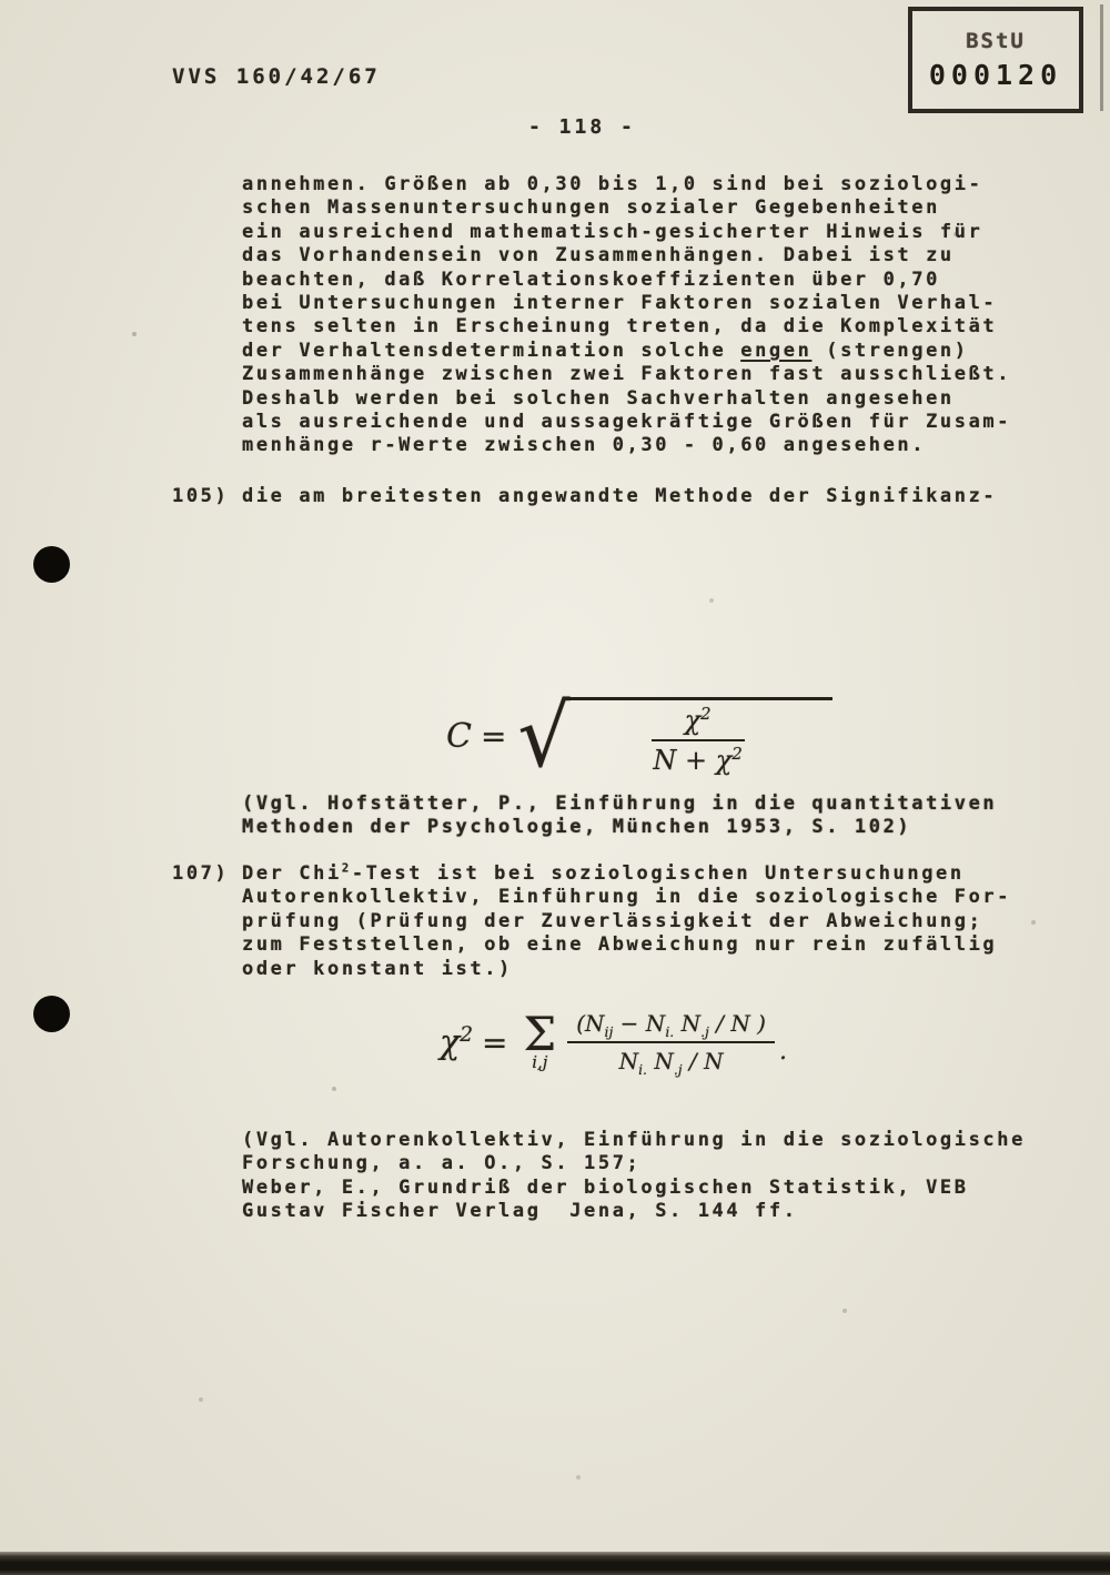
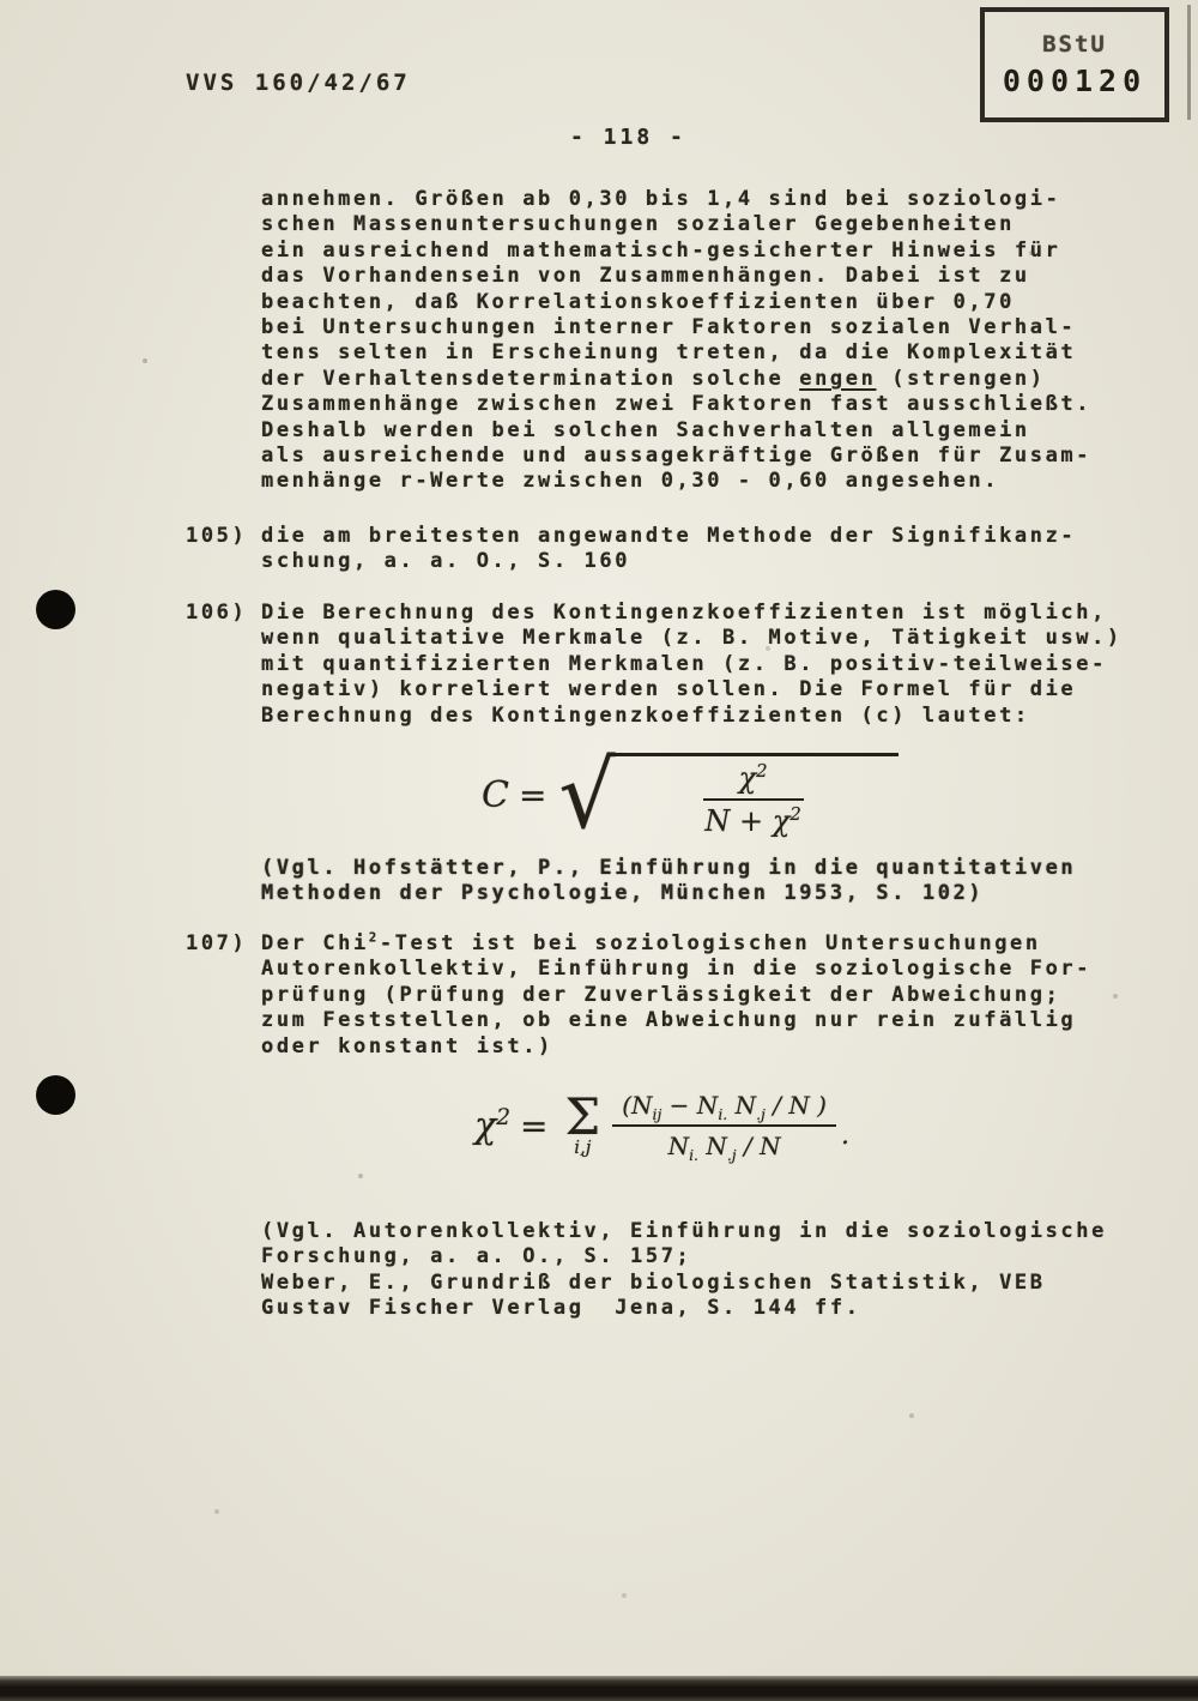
  VVS 160/42/67
  BStU
  000120
  - 118 -
- annehmen. Größen ab 0,30 bis 1,0 sind bei soziologi-
+ annehmen. Größen ab 0,30 bis 1,4 sind bei soziologi-
  schen Massenuntersuchungen sozialer Gegebenheiten
  ein ausreichend mathematisch-gesicherter Hinweis für
  das Vorhandensein von Zusammenhängen. Dabei ist zu
  beachten, daß Korrelationskoeffizienten über 0,70
  bei Untersuchungen interner Faktoren sozialen Verhal-
  tens selten in Erscheinung treten, da die Komplexität
  der Verhaltensdetermination solche engen (strengen)
  Zusammenhänge zwischen zwei Faktoren fast ausschließt.
- Deshalb werden bei solchen Sachverhalten angesehen
+ Deshalb werden bei solchen Sachverhalten allgemein
  als ausreichende und aussagekräftige Größen für Zusam-
  menhänge r-Werte zwischen 0,30 - 0,60 angesehen.
  105)
  die am breitesten angewandte Methode der Signifikanz-
+ schung, a. a. O., S. 160
+ 106)
+ Die Berechnung des Kontingenzkoeffizienten ist möglich,
+ wenn qualitative Merkmale (z. B. Motive, Tätigkeit usw.)
+ mit quantifizierten Merkmalen (z. B. positiv-teilweise-
+ negativ) korreliert werden sollen. Die Formel für die
+ Berechnung des Kontingenzkoeffizienten (c) lautet:
  C
  =
  √
  χ2
  N + χ2
  (Vgl. Hofstätter, P., Einführung in die quantitativen
  Methoden der Psychologie, München 1953, S. 102)
  107)
  Der Chi2-Test ist bei soziologischen Untersuchungen
  Autorenkollektiv, Einführung in die soziologische For-
  prüfung (Prüfung der Zuverlässigkeit der Abweichung;
  zum Feststellen, ob eine Abweichung nur rein zufällig
  oder konstant ist.)
  χ2
  =
  Σ
  i,j
  (Nij − Ni. N.j / N )
  Ni. N.j / N
  .
  (Vgl. Autorenkollektiv, Einführung in die soziologische
  Forschung, a. a. O., S. 157;
  Weber, E., Grundriß der biologischen Statistik, VEB
  Gustav Fischer Verlag Jena, S. 144 ff.
